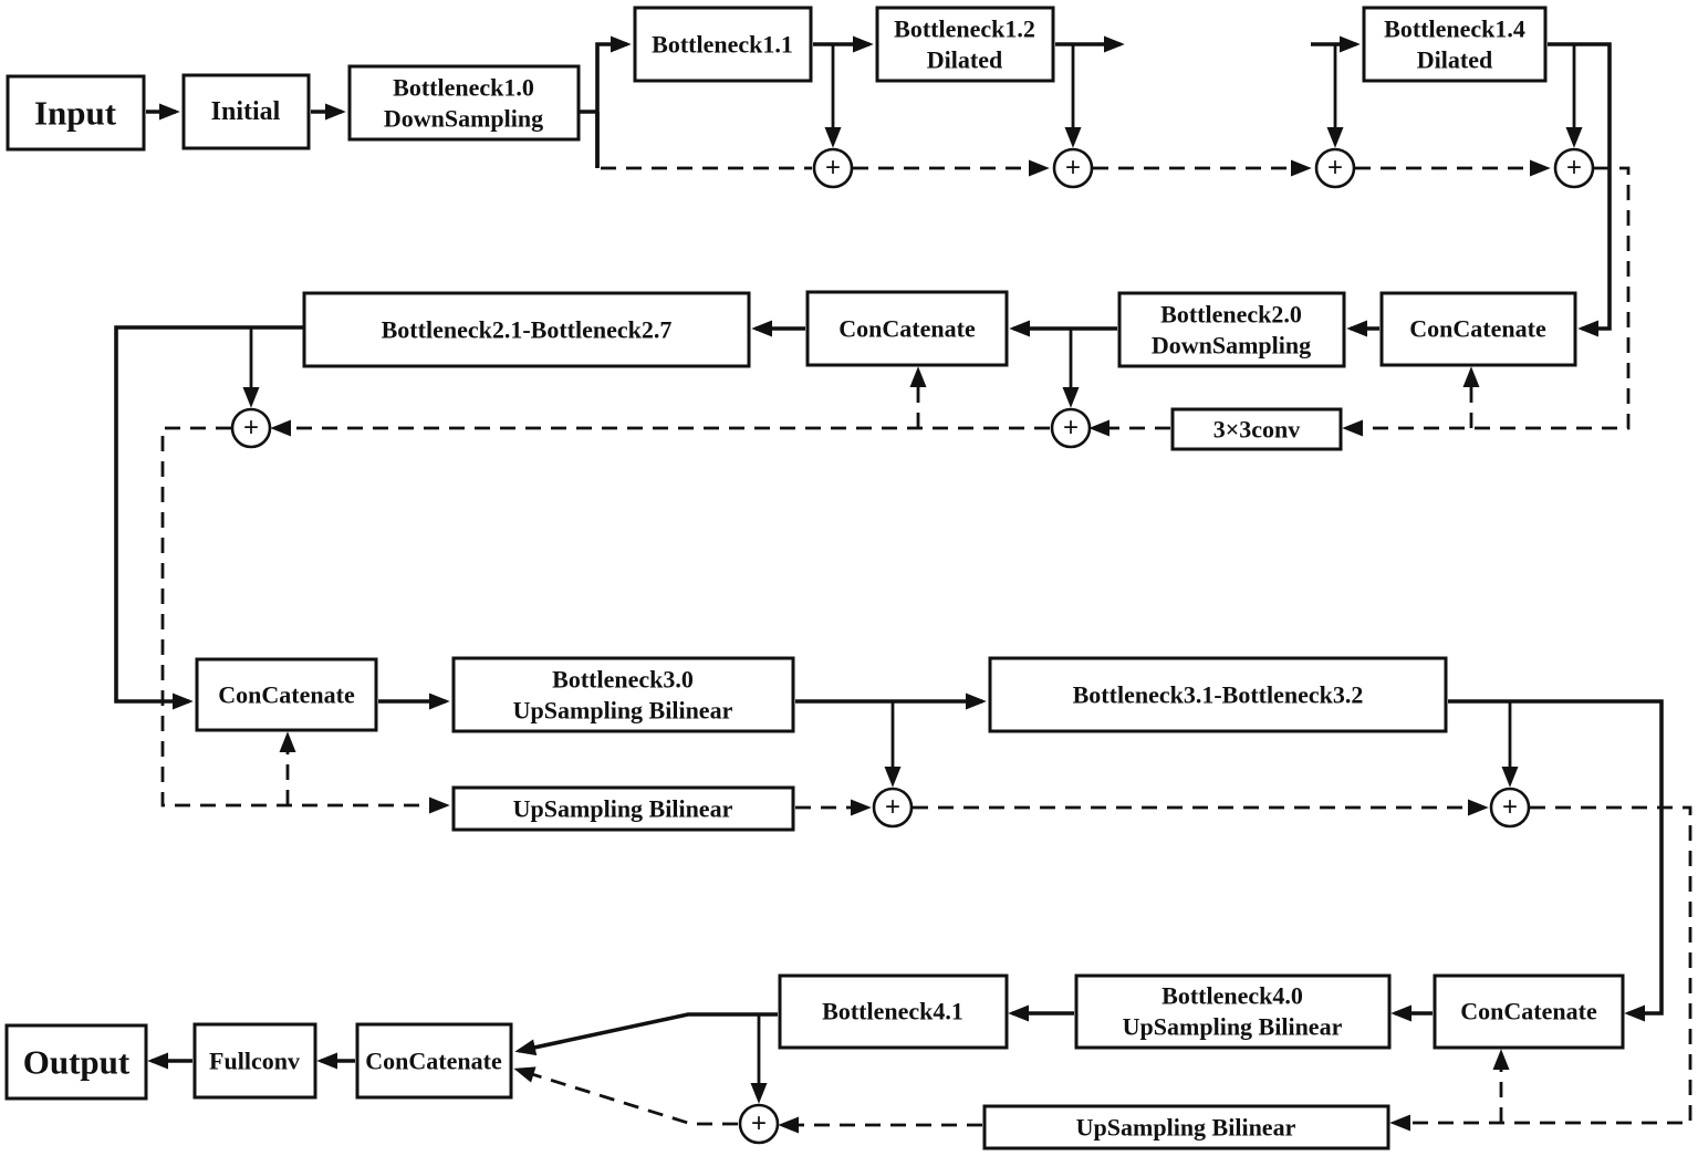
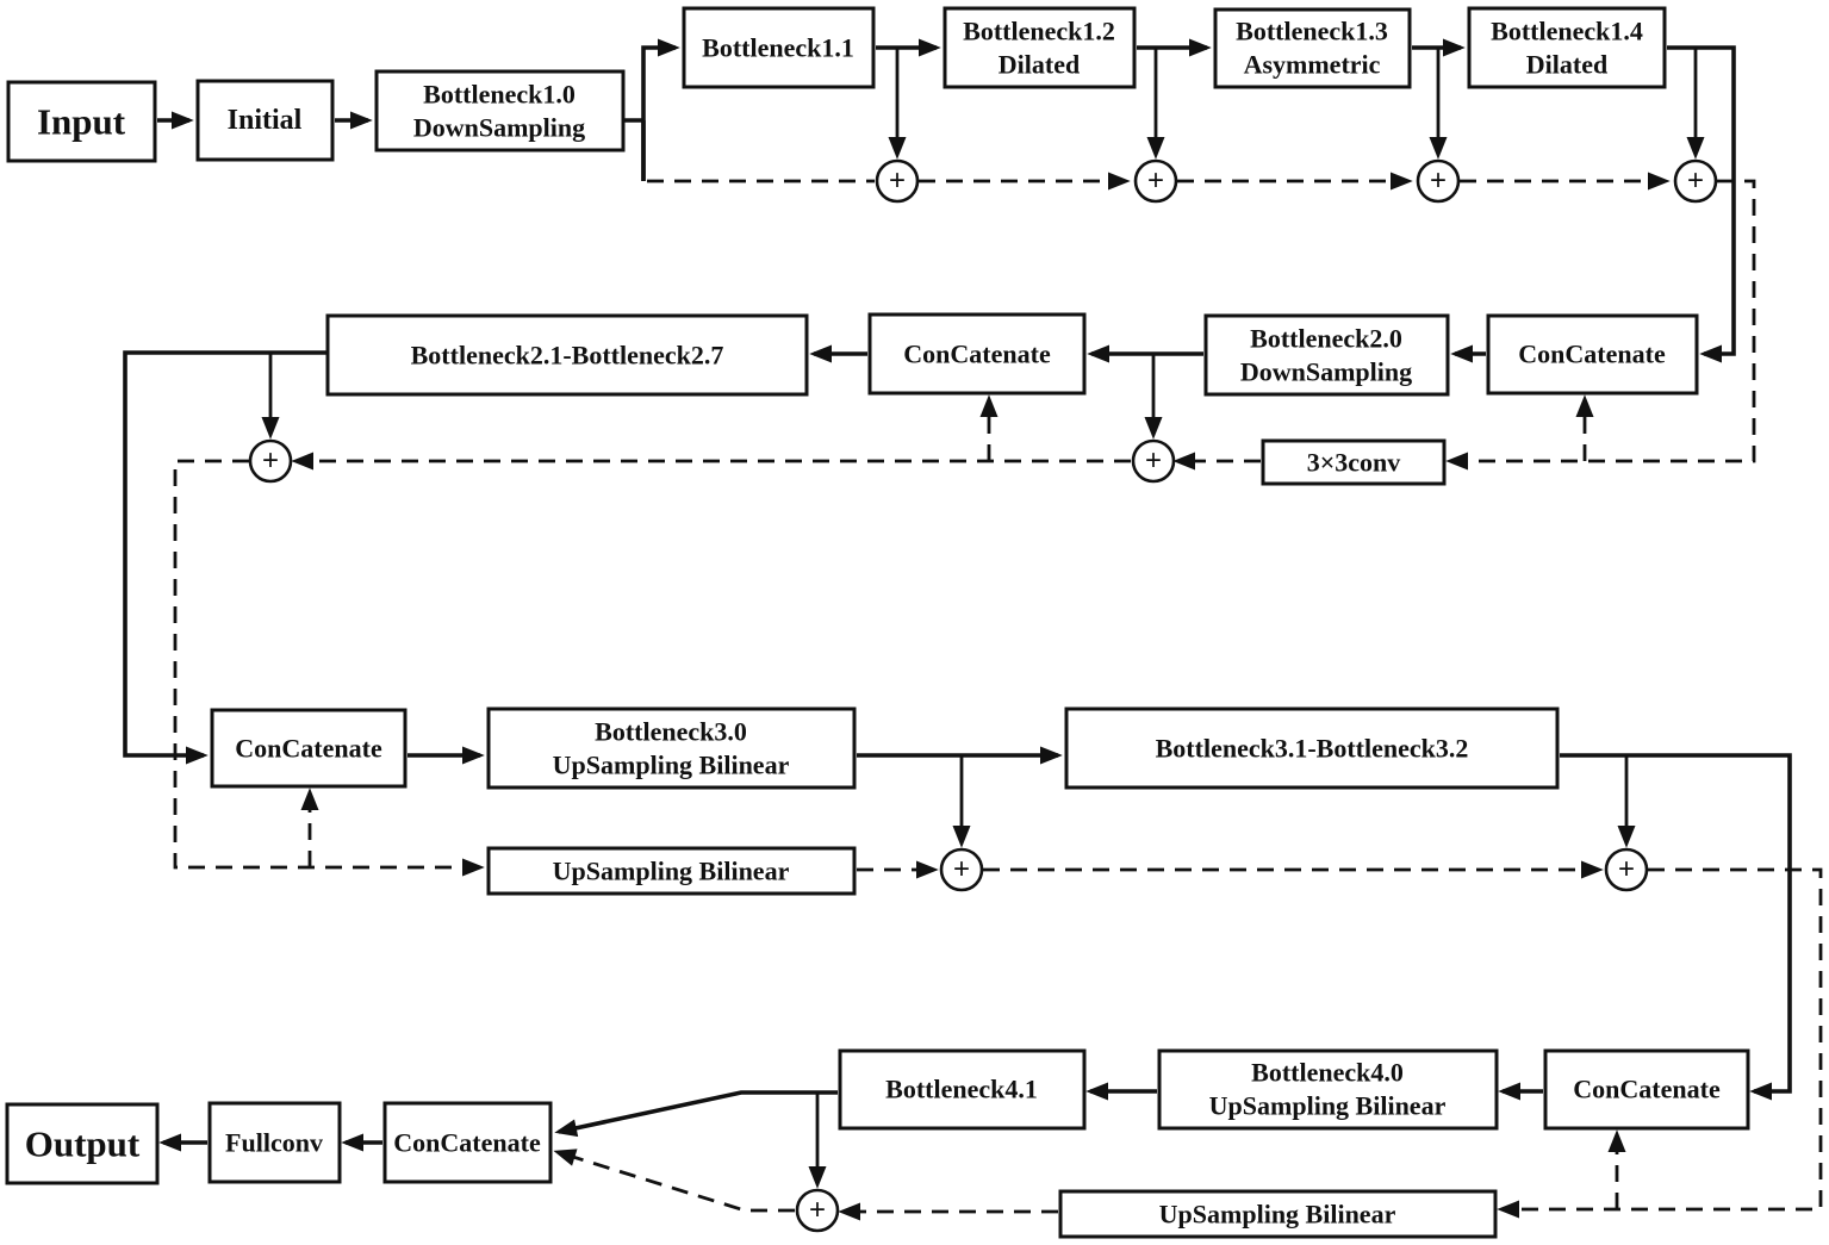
  Input
  Initial
  Bottleneck1.0
  DownSampling
  Bottleneck1.1
  Bottleneck1.2
  Dilated
+ Bottleneck1.3
+ Asymmetric
  Bottleneck1.4
  Dilated
  Bottleneck2.1-Bottleneck2.7
  ConCatenate
  Bottleneck2.0
  DownSampling
  ConCatenate
  3×3conv
  ConCatenate
  Bottleneck3.0
  UpSampling Bilinear
  Bottleneck3.1-Bottleneck3.2
  UpSampling Bilinear
  Bottleneck4.1
  Bottleneck4.0
  UpSampling Bilinear
  ConCatenate
  UpSampling Bilinear
  ConCatenate
  Fullconv
  Output
  +
  +
  +
  +
  +
  +
  +
  +
  +
